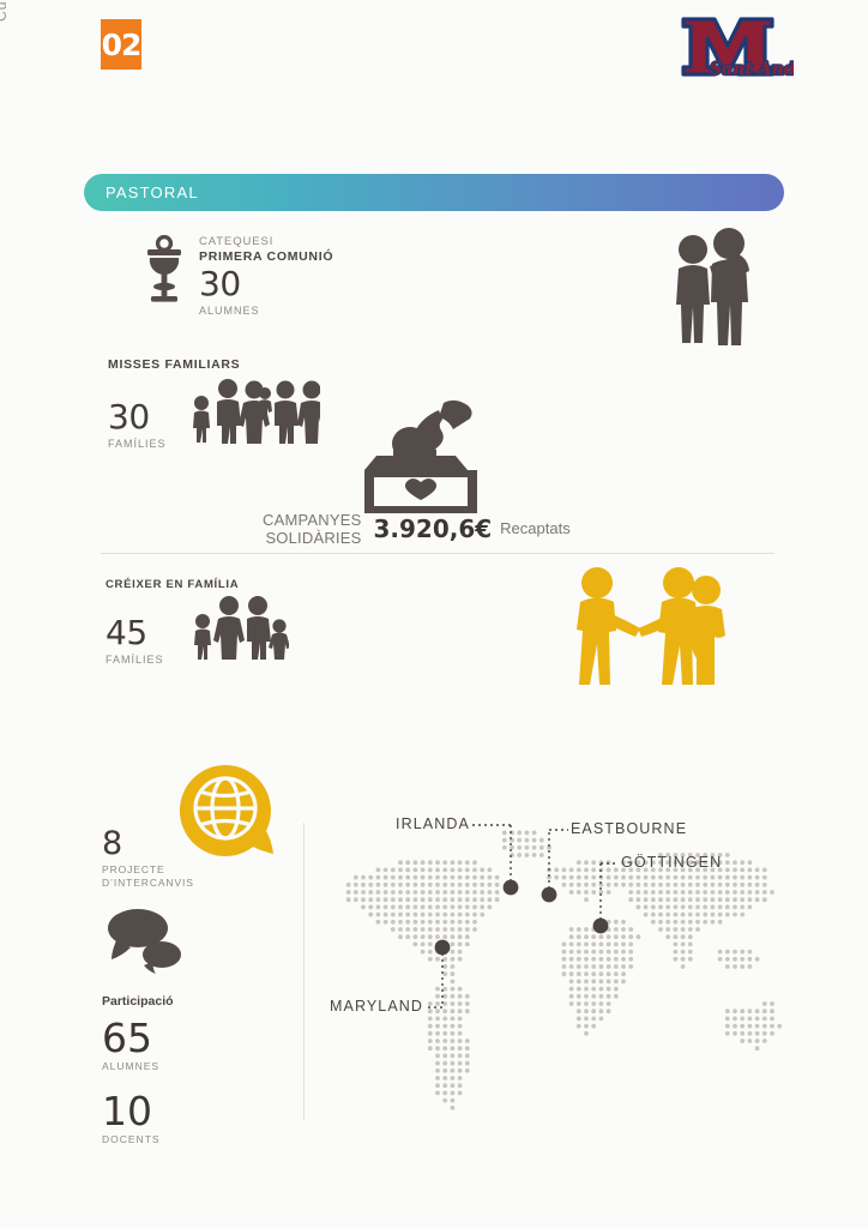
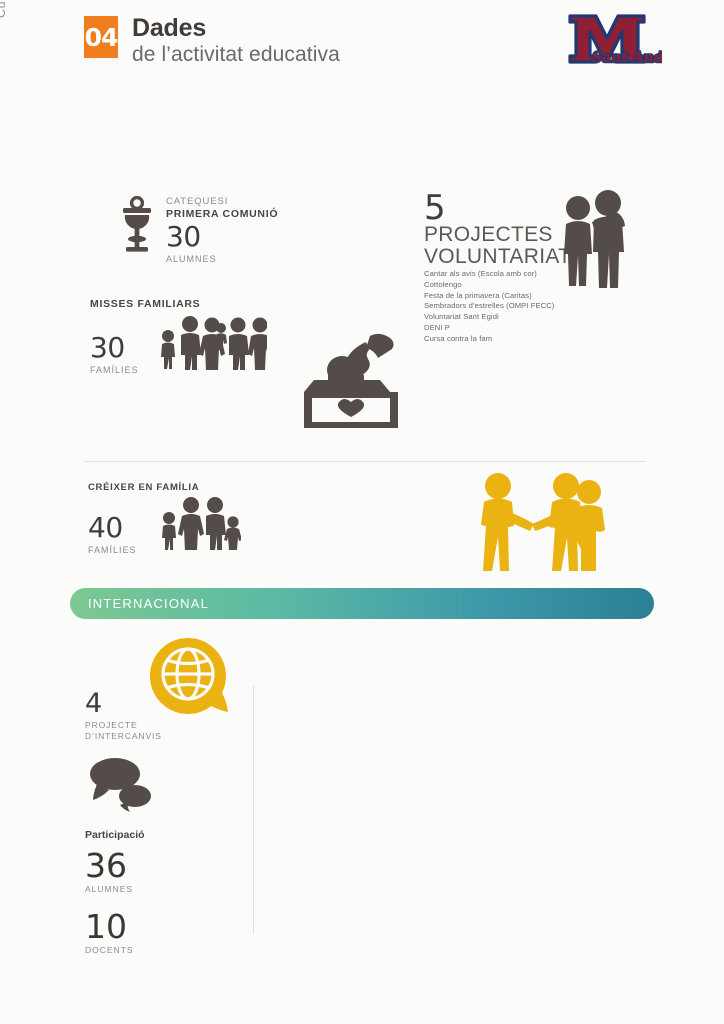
- 02
+ 04
+ Dades
+ de l’activitat educativa
  Sant And
- PASTORAL
  CATEQUESI
  PRIMERA COMUNIÓ
  30
  ALUMNES
+ 5
+ PROJECTES
+ VOLUNTARIAT
+ Cantar als avis (Escola amb cor)
+ Cottolengo
+ Festa de la primavera (Caritas)
+ Sembradors d’estrelles (OMPI FECC)
+ Voluntariat Sant Egidi
+ DENI P
+ Cursa contra la fam
  MISSES FAMILIARS
  30
  FAMÍLIES
- CAMPANYES
- SOLIDÀRIES
- 3.920,6€
- Recaptats
  CRÉIXER EN FAMÍLIA
- 45
+ 40
  FAMÍLIES
+ INTERNACIONAL
- 8
+ 4
  PROJECTE
  D’INTERCANVIS
  Participació
- 65
+ 36
  ALUMNES
  10
  DOCENTS
- IRLANDA
- EASTBOURNE
- GÖTTINGEN
- MARYLAND
